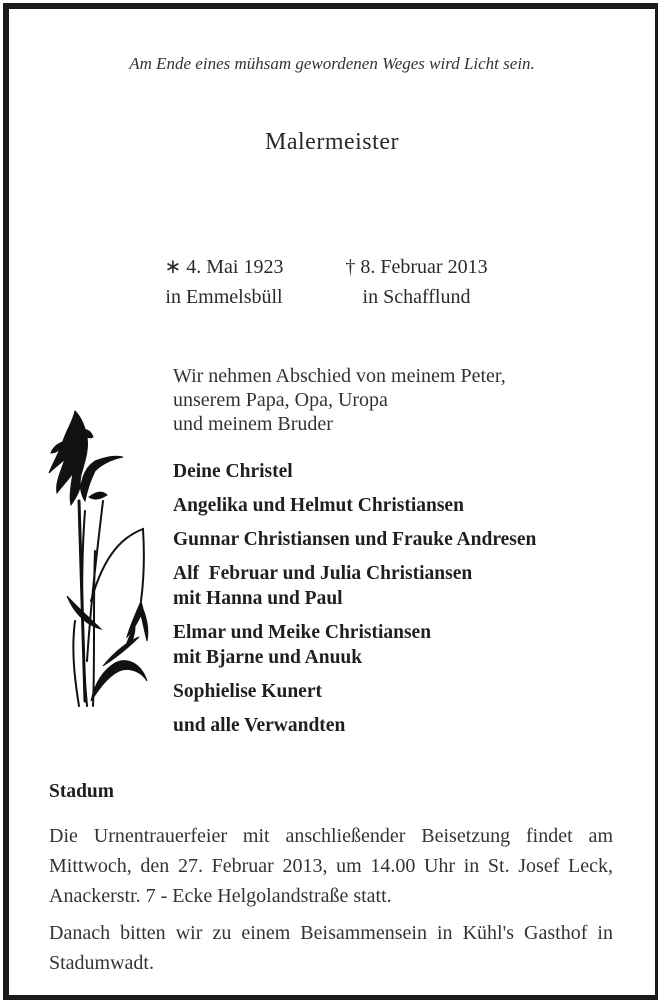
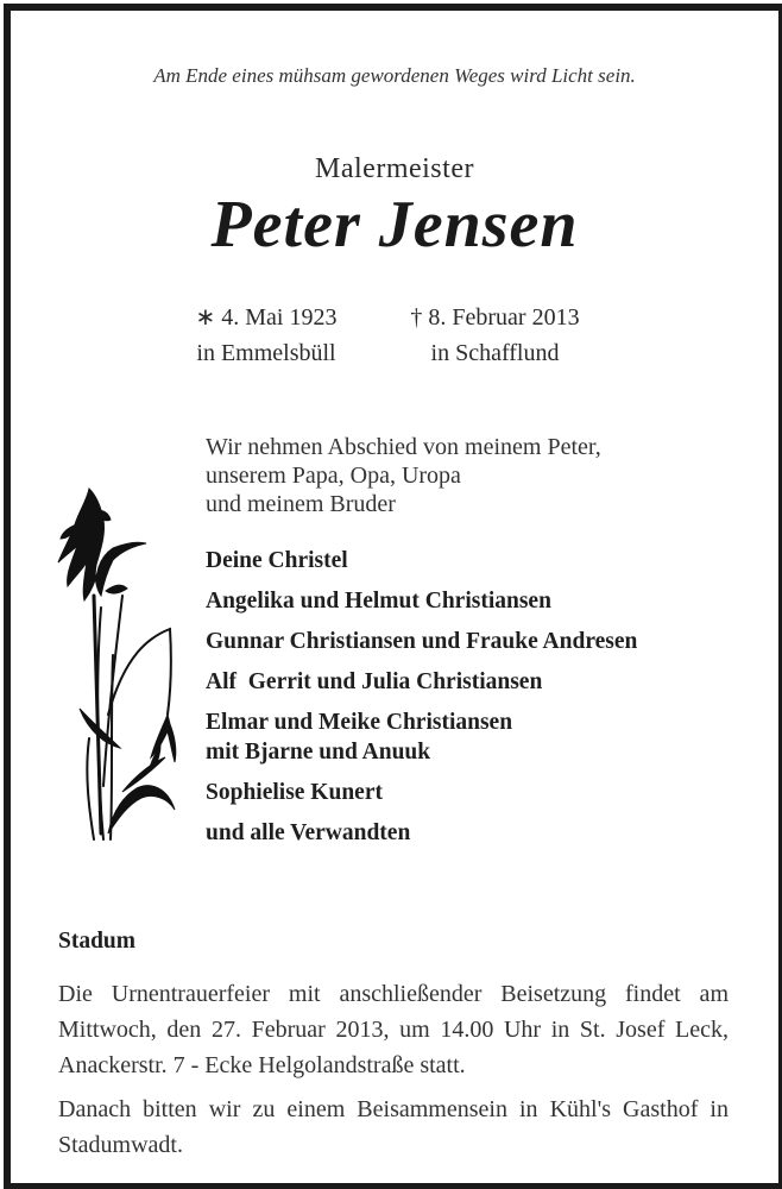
  Am Ende eines mühsam gewordenen Weges wird Licht sein.
  Malermeister
+ Peter Jensen
  ∗ 4. Mai 1923
  in Emmelsbüll
  † 8. Februar 2013
  in Schafflund
  Wir nehmen Abschied von meinem Peter,
  unserem Papa, Opa, Uropa
  und meinem Bruder
  Deine Christel
  Angelika und Helmut Christiansen
  Gunnar Christiansen und Frauke Andresen
- Alf Februar und Julia Christiansen
+ Alf Gerrit und Julia Christiansen
- mit Hanna und Paul
  Elmar und Meike Christiansen
  mit Bjarne und Anuuk
  Sophielise Kunert
  und alle Verwandten
  Stadum
  Die Urnentrauerfeier mit anschließender Beisetzung findet am Mittwoch, den 27. Februar 2013, um 14.00 Uhr in St. Josef Leck, Anackerstr. 7 - Ecke Helgolandstraße statt.
  Danach bitten wir zu einem Beisammensein in Kühl's Gasthof in Stadumwadt.
